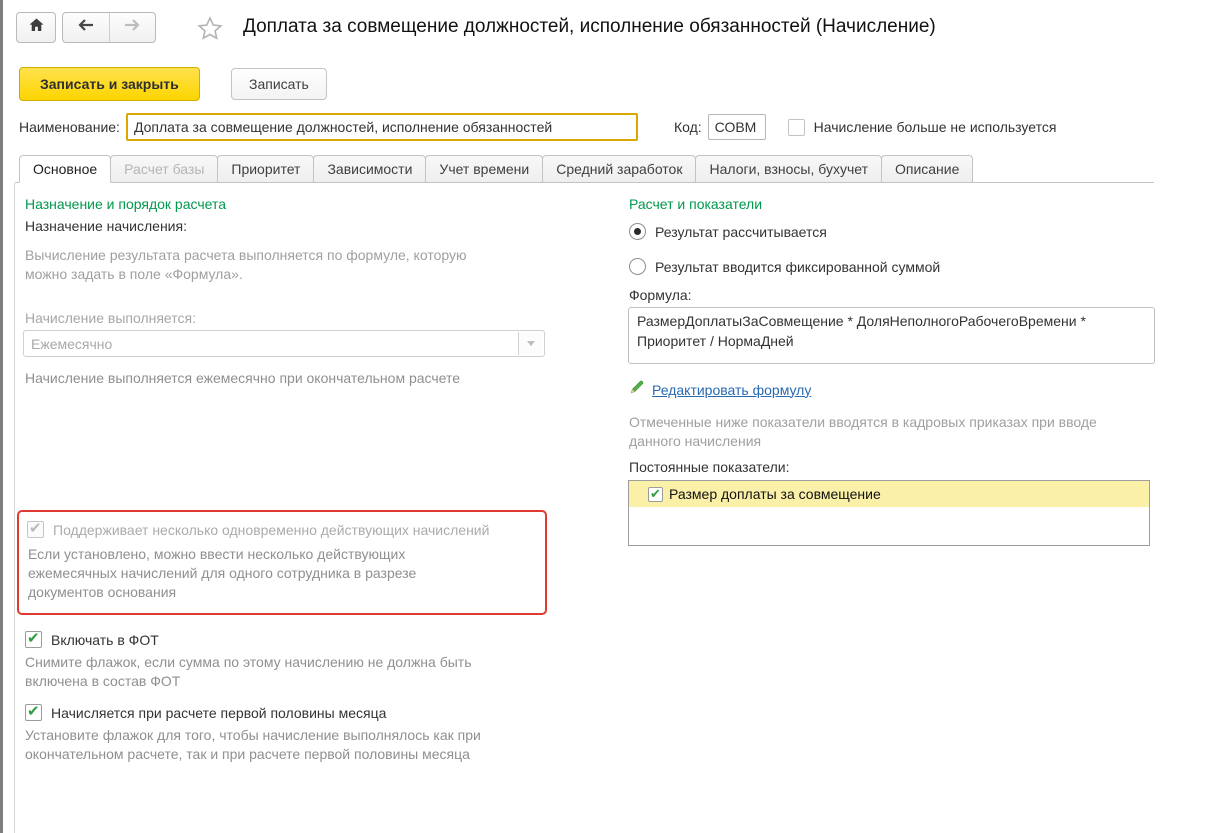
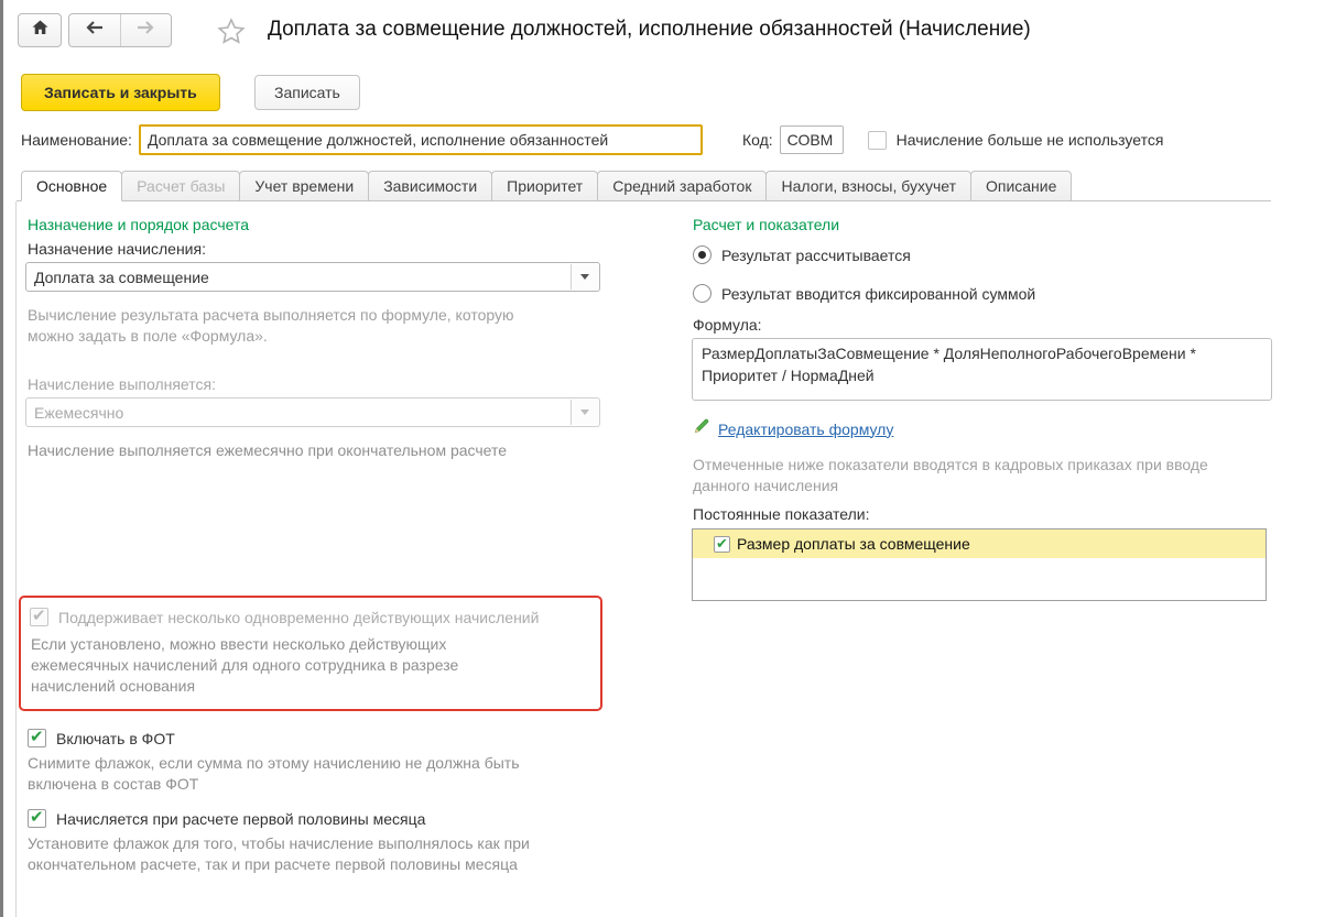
  Доплата за совмещение должностей, исполнение обязанностей (Начисление)
  Записать и закрыть
  Записать
  Наименование:
  Доплата за совмещение должностей, исполнение обязанностей
  Код:
  СОВМ
  Начисление больше не используется
  Основное
  Расчет базы
- Приоритет
+ Учет времени
  Зависимости
- Учет времени
+ Приоритет
  Средний заработок
  Налоги, взносы, бухучет
  Описание
  Назначение и порядок расчета
  Назначение начисления:
+ Доплата за совмещение
  Вычисление результата расчета выполняется по формуле, которую можно задать в поле «Формула».
  Начисление выполняется:
  Ежемесячно
  Начисление выполняется ежемесячно при окончательном расчете
  Поддерживает несколько одновременно действующих начислений
- Если установлено, можно ввести несколько действующих ежемесячных начислений для одного сотрудника в разрезе документов основания
+ Если установлено, можно ввести несколько действующих ежемесячных начислений для одного сотрудника в разрезе начислений основания
  Включать в ФОТ
  Снимите флажок, если сумма по этому начислению не должна быть включена в состав ФОТ
  Начисляется при расчете первой половины месяца
  Установите флажок для того, чтобы начисление выполнялось как при окончательном расчете, так и при расчете первой половины месяца
  Расчет и показатели
  Результат рассчитывается
  Результат вводится фиксированной суммой
  Формула:
  РазмерДоплатыЗаСовмещение * ДоляНеполногоРабочегоВремени * Приоритет / НормаДней
  Редактировать формулу
  Отмеченные ниже показатели вводятся в кадровых приказах при вводе данного начисления
  Постоянные показатели:
  Размер доплаты за совмещение
